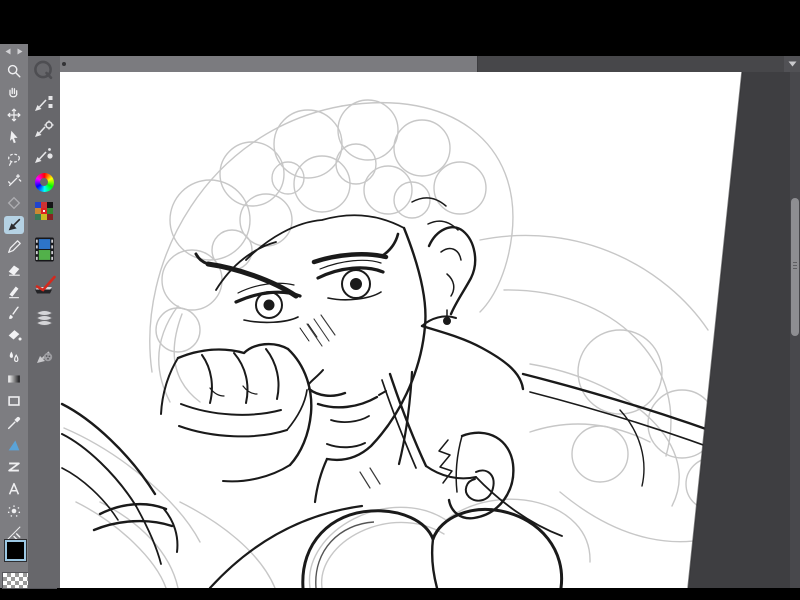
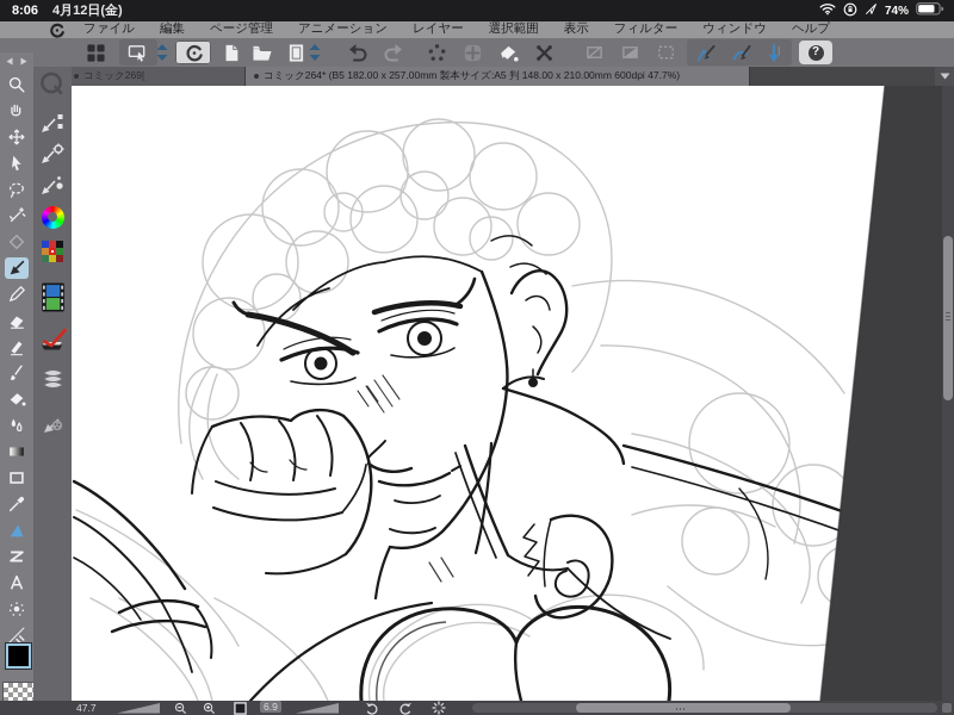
+ 8:06
+ 4月12日(金)
+ 74%
+ ファイル
+ 編集
+ ページ管理
+ アニメーション
+ レイヤー
+ 選択範囲
+ 表示
+ フィルター
+ ウィンドウ
+ ヘルプ
+ ?
+ コミック269[
+ コミック264* (B5 182.00 x 257.00mm 製本サイズ:A5 判 148.00 x 210.00mm 600dpi 47.7%)
+ 47.7
+ 6.9
